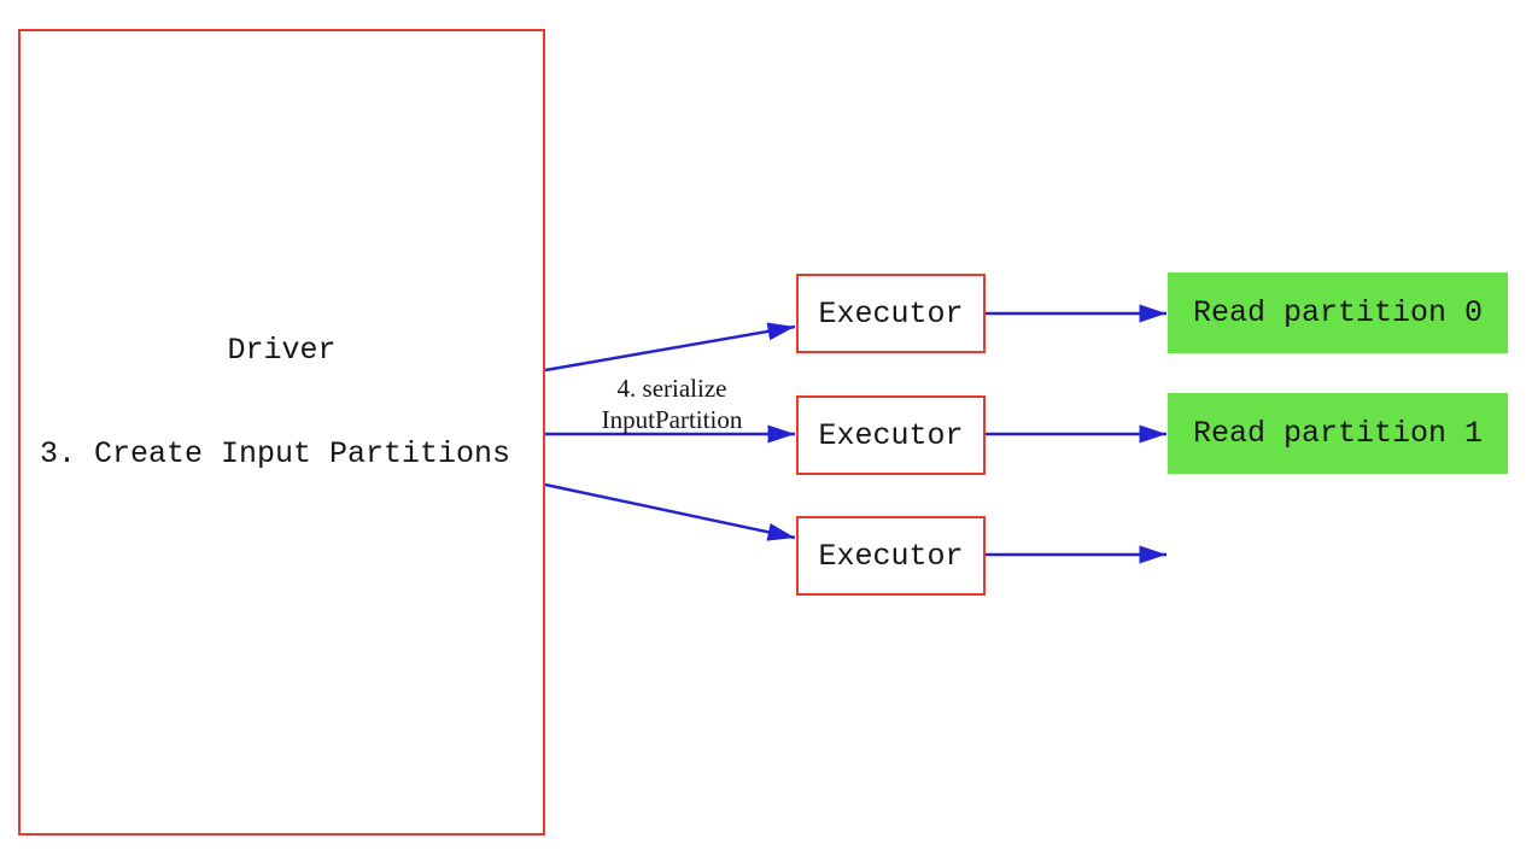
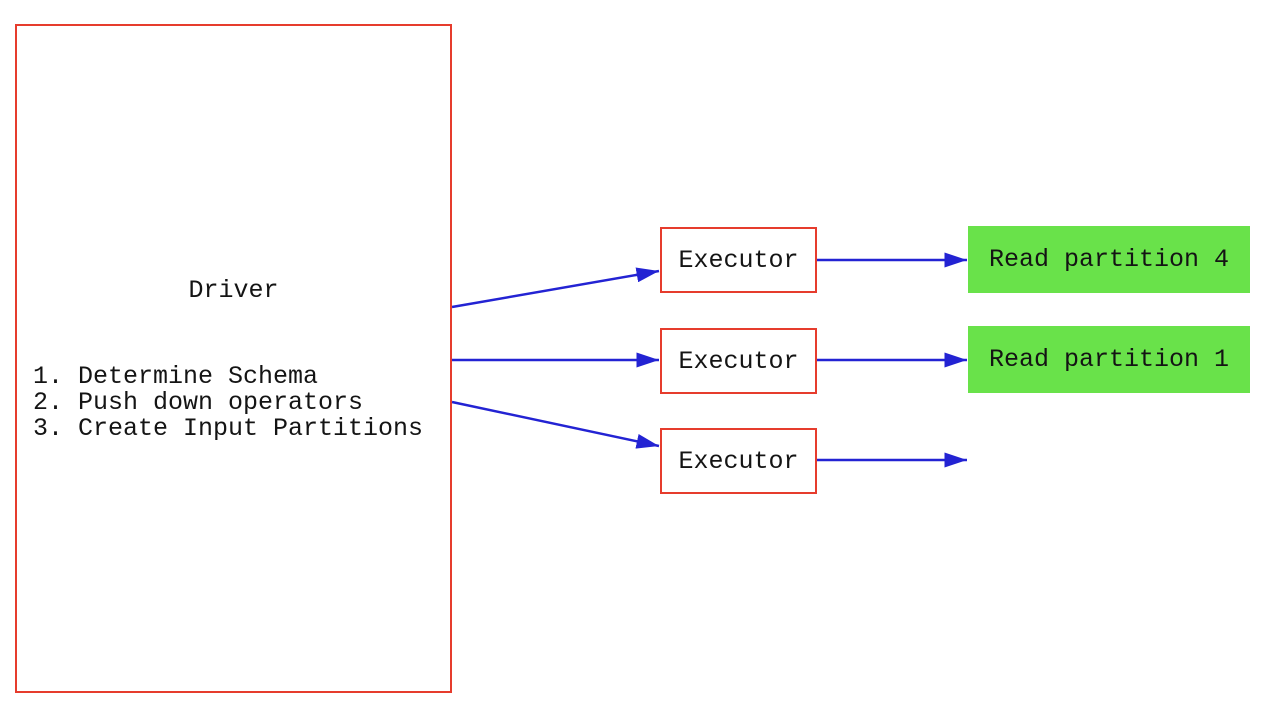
  Driver
+ 1. Determine Schema
+ 2. Push down operators
  3. Create Input Partitions
  Executor
  Executor
  Executor
- Read partition 0
+ Read partition 4
  Read partition 1
- 4. serialize
- InputPartition
